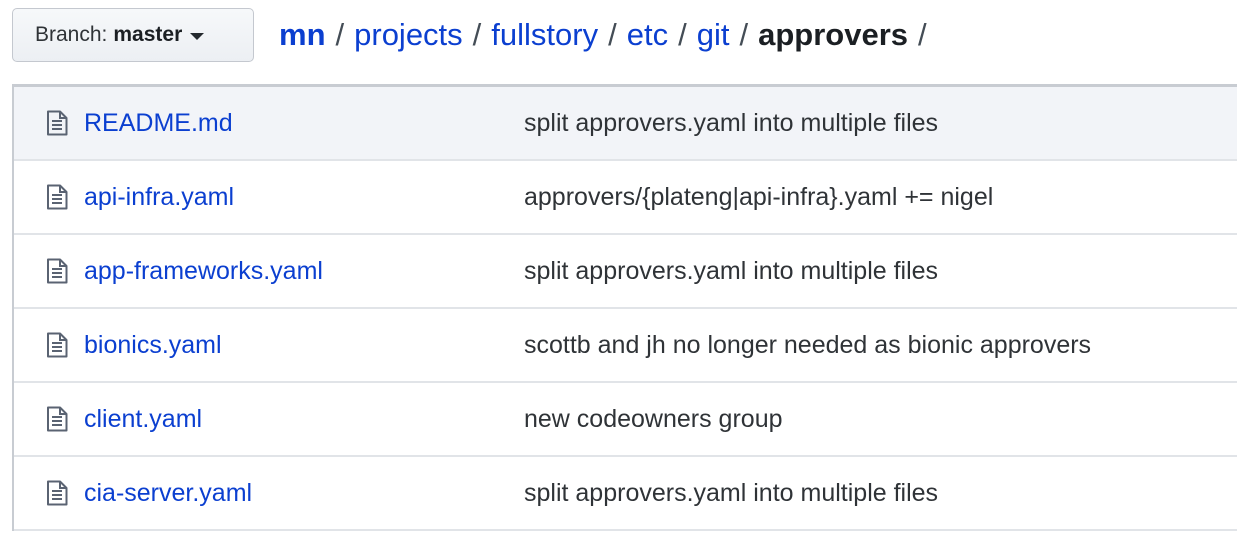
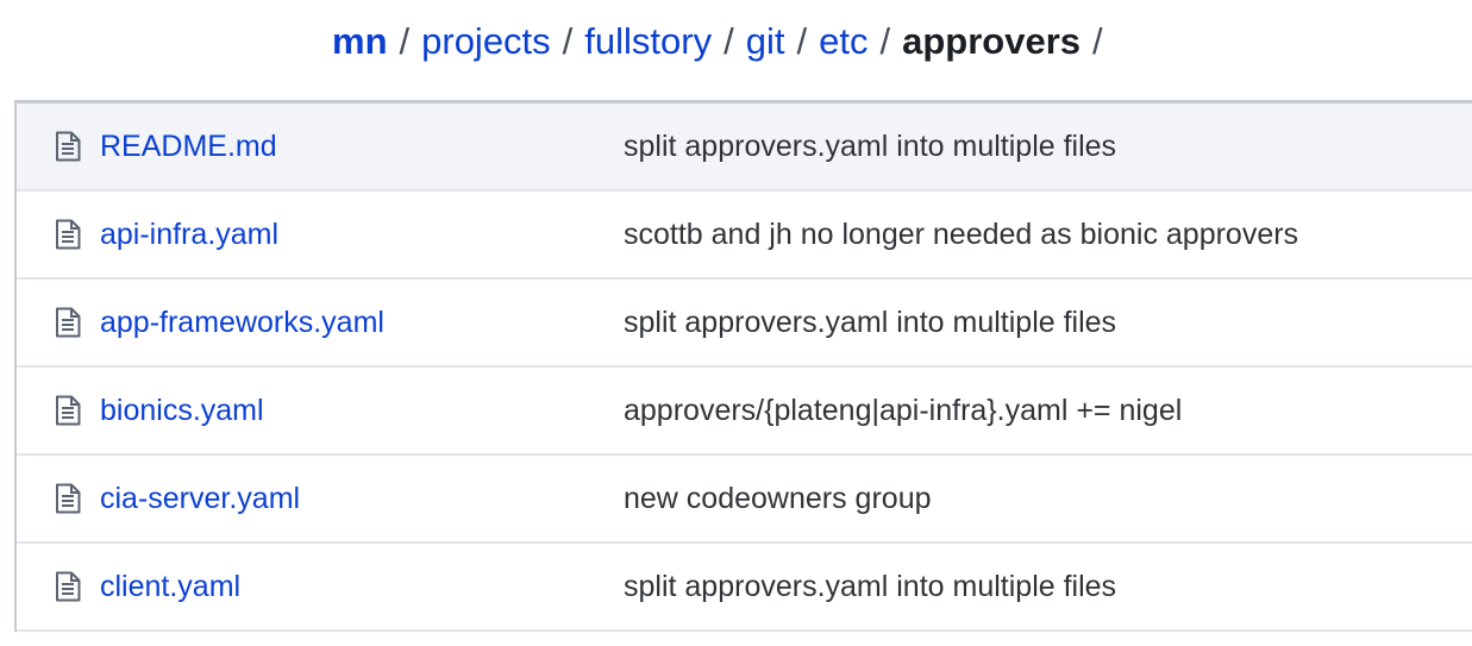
- Branch:
- master
  mn
  /
  projects
  /
  fullstory
  /
- etc
+ git
  /
- git
+ etc
  /
  approvers
  /
  README.md
  split approvers.yaml into multiple files
  api-infra.yaml
- approvers/{plateng|api-infra}.yaml += nigel
+ scottb and jh no longer needed as bionic approvers
  app-frameworks.yaml
  split approvers.yaml into multiple files
  bionics.yaml
- scottb and jh no longer needed as bionic approvers
+ approvers/{plateng|api-infra}.yaml += nigel
- client.yaml
+ cia-server.yaml
  new codeowners group
- cia-server.yaml
+ client.yaml
  split approvers.yaml into multiple files
